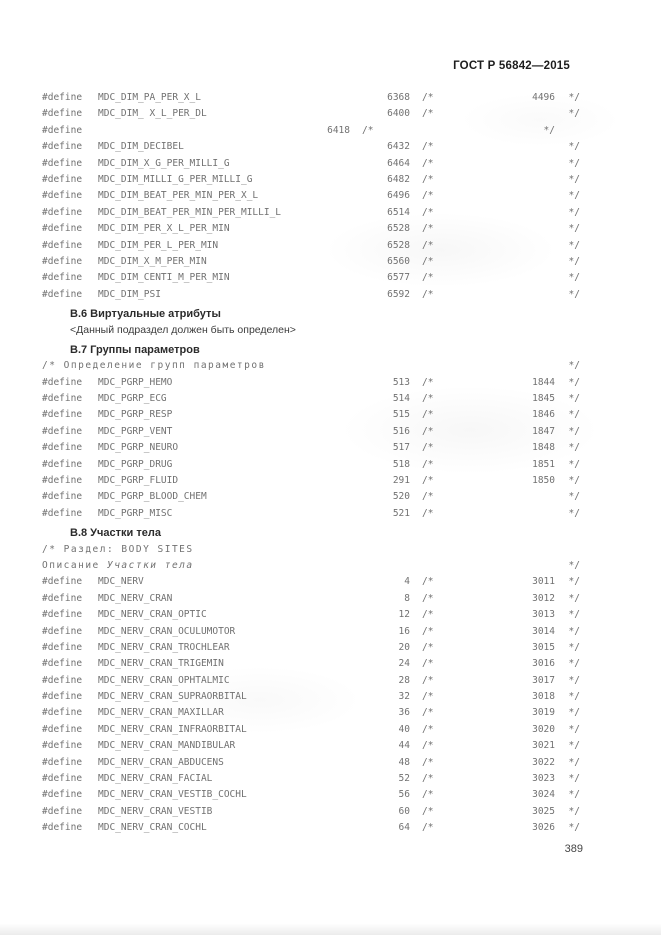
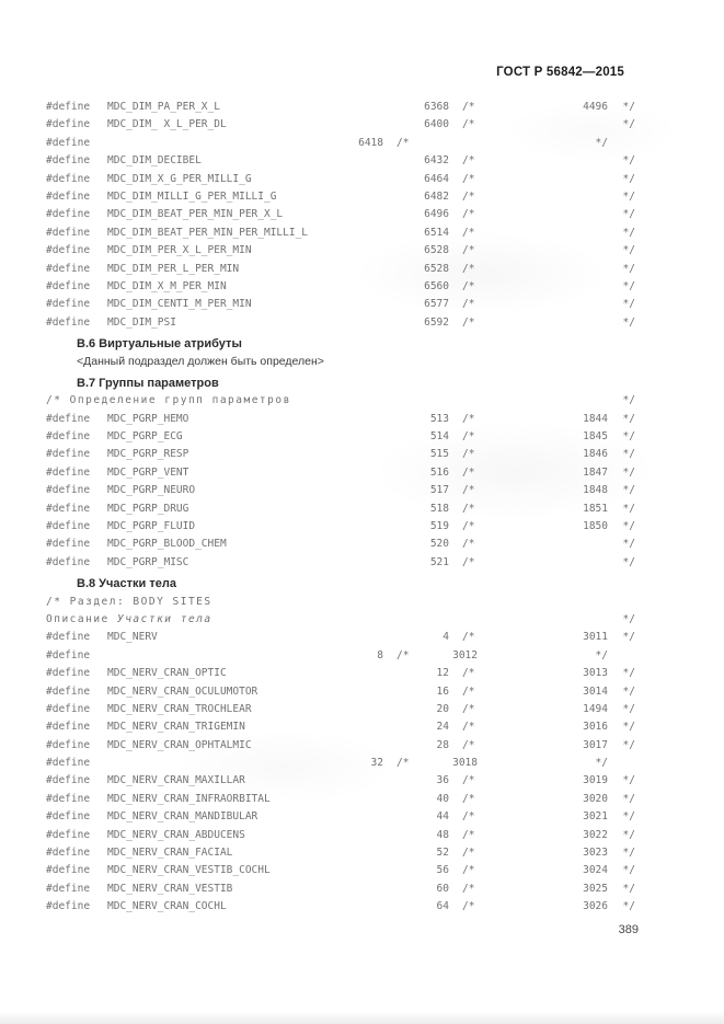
  ГОСТ Р 56842—2015
  #define
  MDC_DIM_PA_PER_X_L
  6368
  /*
  4496
  */
  #define
  MDC_DIM_ X_L_PER_DL
  6400
  /*
  */
  #define
  6418
  /*
  */
  #define
  MDC_DIM_DECIBEL
  6432
  /*
  */
  #define
  MDC_DIM_X_G_PER_MILLI_G
  6464
  /*
  */
  #define
  MDC_DIM_MILLI_G_PER_MILLI_G
  6482
  /*
  */
  #define
  MDC_DIM_BEAT_PER_MIN_PER_X_L
  6496
  /*
  */
  #define
  MDC_DIM_BEAT_PER_MIN_PER_MILLI_L
  6514
  /*
  */
  #define
  MDC_DIM_PER_X_L_PER_MIN
  6528
  /*
  */
  #define
  MDC_DIM_PER_L_PER_MIN
  6528
  /*
  */
  #define
  MDC_DIM_X_M_PER_MIN
  6560
  /*
  */
  #define
  MDC_DIM_CENTI_M_PER_MIN
  6577
  /*
  */
  #define
  MDC_DIM_PSI
  6592
  /*
  */
  В.6 Виртуальные атрибуты
  <Данный подраздел должен быть определен>
  В.7 Группы параметров
  /* Определение групп параметров
  */
  #define
  MDC_PGRP_HEMO
  513
  /*
  1844
  */
  #define
  MDC_PGRP_ECG
  514
  /*
  1845
  */
  #define
  MDC_PGRP_RESP
  515
  /*
  1846
  */
  #define
  MDC_PGRP_VENT
  516
  /*
  1847
  */
  #define
  MDC_PGRP_NEURO
  517
  /*
  1848
  */
  #define
  MDC_PGRP_DRUG
  518
  /*
  1851
  */
  #define
  MDC_PGRP_FLUID
- 291
+ 519
  /*
  1850
  */
  #define
  MDC_PGRP_BLOOD_CHEM
  520
  /*
  */
  #define
  MDC_PGRP_MISC
  521
  /*
  */
  В.8 Участки тела
  /* Раздел: BODY SITES
  Описание Участки тела
  */
  #define
  MDC_NERV
  4
  /*
  3011
  */
  #define
- MDC_NERV_CRAN
  8
  /*
  3012
  */
  #define
  MDC_NERV_CRAN_OPTIC
  12
  /*
  3013
  */
  #define
  MDC_NERV_CRAN_OCULUMOTOR
  16
  /*
  3014
  */
  #define
  MDC_NERV_CRAN_TROCHLEAR
  20
  /*
- 3015
+ 1494
  */
  #define
  MDC_NERV_CRAN_TRIGEMIN
  24
  /*
  3016
  */
  #define
  MDC_NERV_CRAN_OPHTALMIC
  28
  /*
  3017
  */
  #define
- MDC_NERV_CRAN_SUPRAORBITAL
  32
  /*
  3018
  */
  #define
  MDC_NERV_CRAN_MAXILLAR
  36
  /*
  3019
  */
  #define
  MDC_NERV_CRAN_INFRAORBITAL
  40
  /*
  3020
  */
  #define
  MDC_NERV_CRAN_MANDIBULAR
  44
  /*
  3021
  */
  #define
  MDC_NERV_CRAN_ABDUCENS
  48
  /*
  3022
  */
  #define
  MDC_NERV_CRAN_FACIAL
  52
  /*
  3023
  */
  #define
  MDC_NERV_CRAN_VESTIB_COCHL
  56
  /*
  3024
  */
  #define
  MDC_NERV_CRAN_VESTIB
  60
  /*
  3025
  */
  #define
  MDC_NERV_CRAN_COCHL
  64
  /*
  3026
  */
  389
